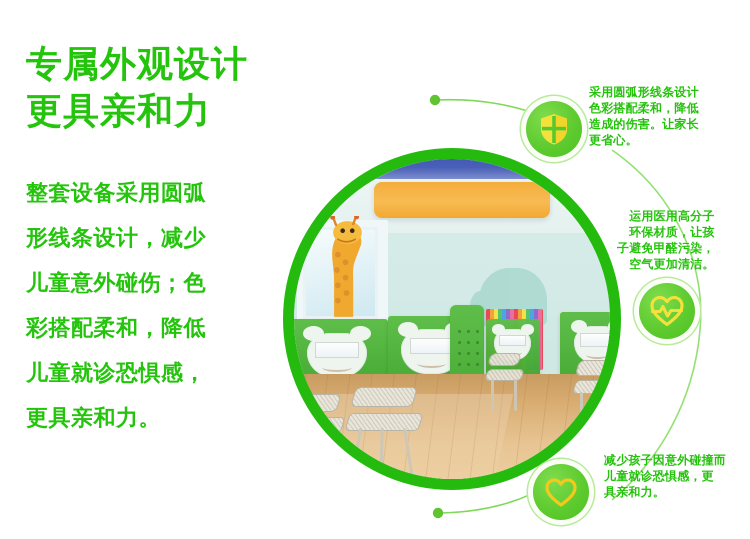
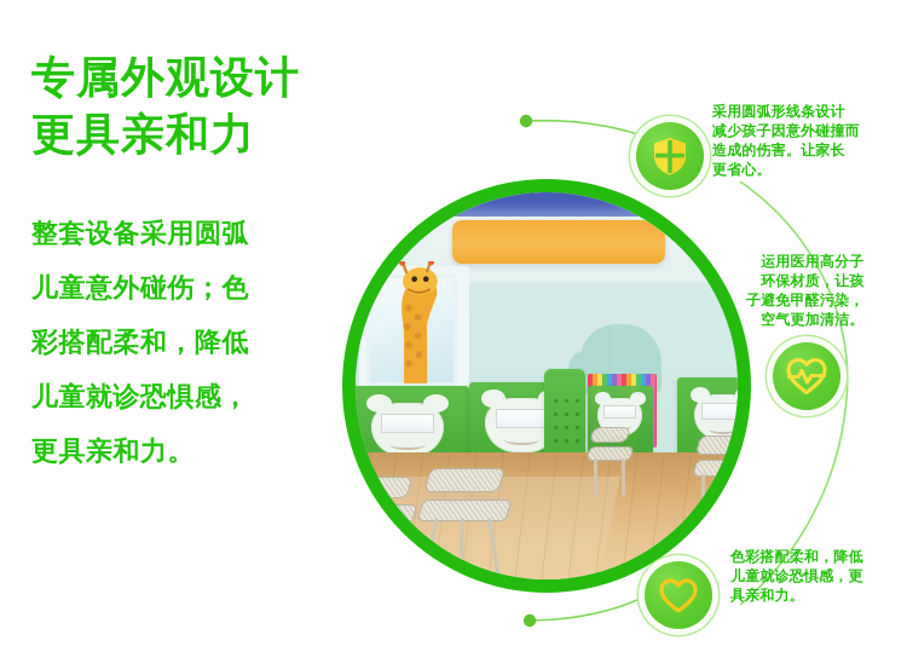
  专属外观设计
  更具亲和力
  整套设备采用圆弧
- 形线条设计，减少
  儿童意外碰伤；色
  彩搭配柔和，降低
  儿童就诊恐惧感，
  更具亲和力。
  采用圆弧形线条设计
- 色彩搭配柔和，降低
+ 减少孩子因意外碰撞而
  造成的伤害。让家长
  更省心。
  运用医用高分子
  环保材质，让孩
  子避免甲醛污染，
  空气更加清洁。
- 减少孩子因意外碰撞而
+ 色彩搭配柔和，降低
  儿童就诊恐惧感，更
  具亲和力。
